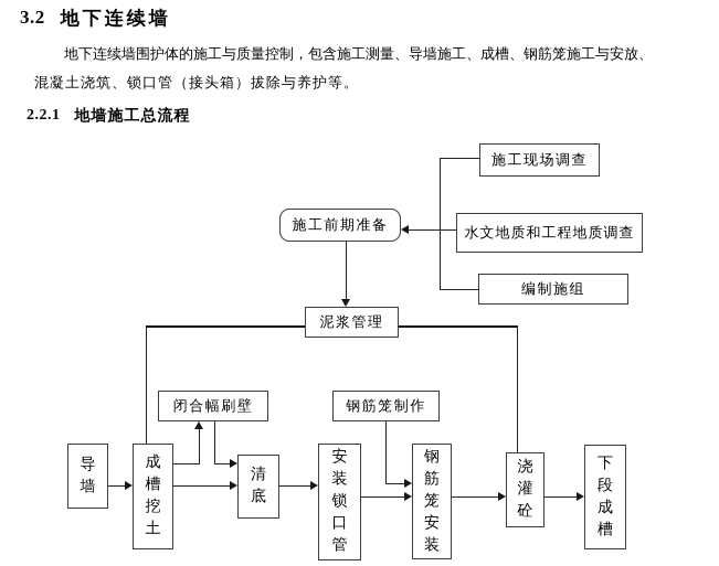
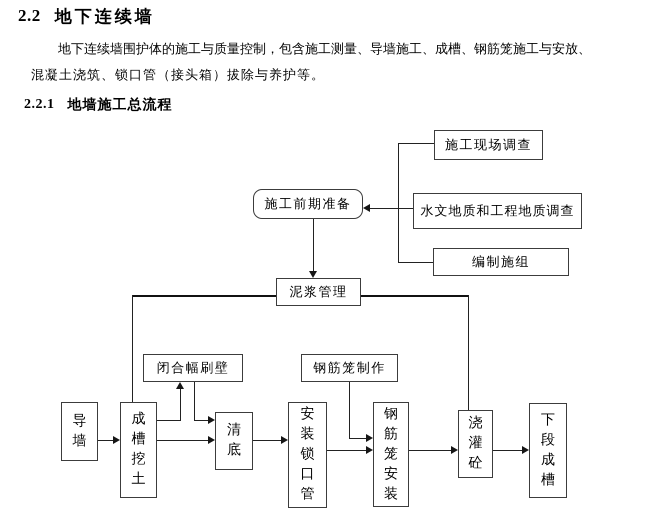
- 3.2
+ 2.2
  地下连续墙
  地下连续墙围护体的施工与质量控制，包含施工测量、导墙施工、成槽、钢筋笼施工与安放、
  混凝土浇筑、锁口管（接头箱）拔除与养护等。
  2.2.1
  地墙施工总流程
  施工现场调查
  施工前期准备
  水文地质和工程地质调查
  编制施组
  泥浆管理
  闭合幅刷壁
  钢筋笼制作
  导墙
  成槽挖土
  清底
  安装锁口管
  钢筋笼安装
  浇灌砼
  下段成槽
